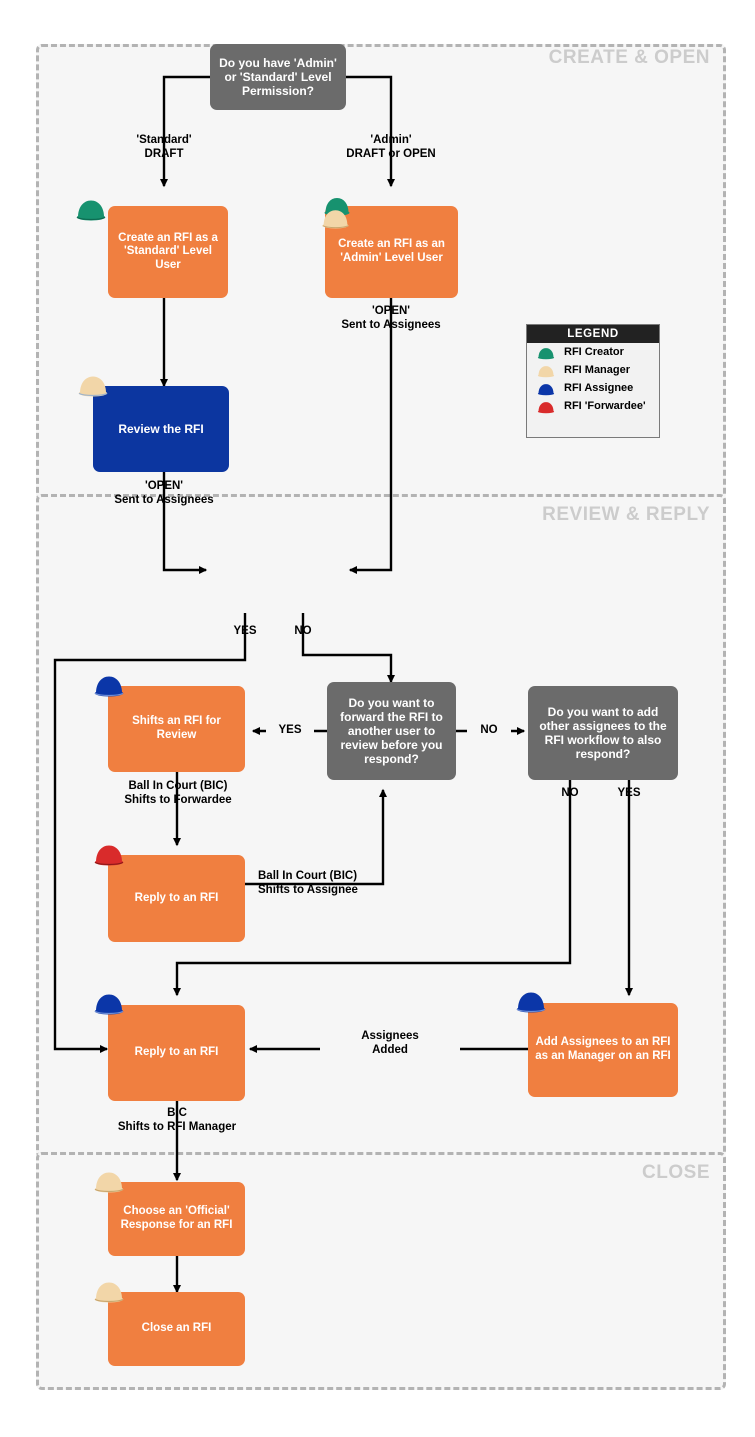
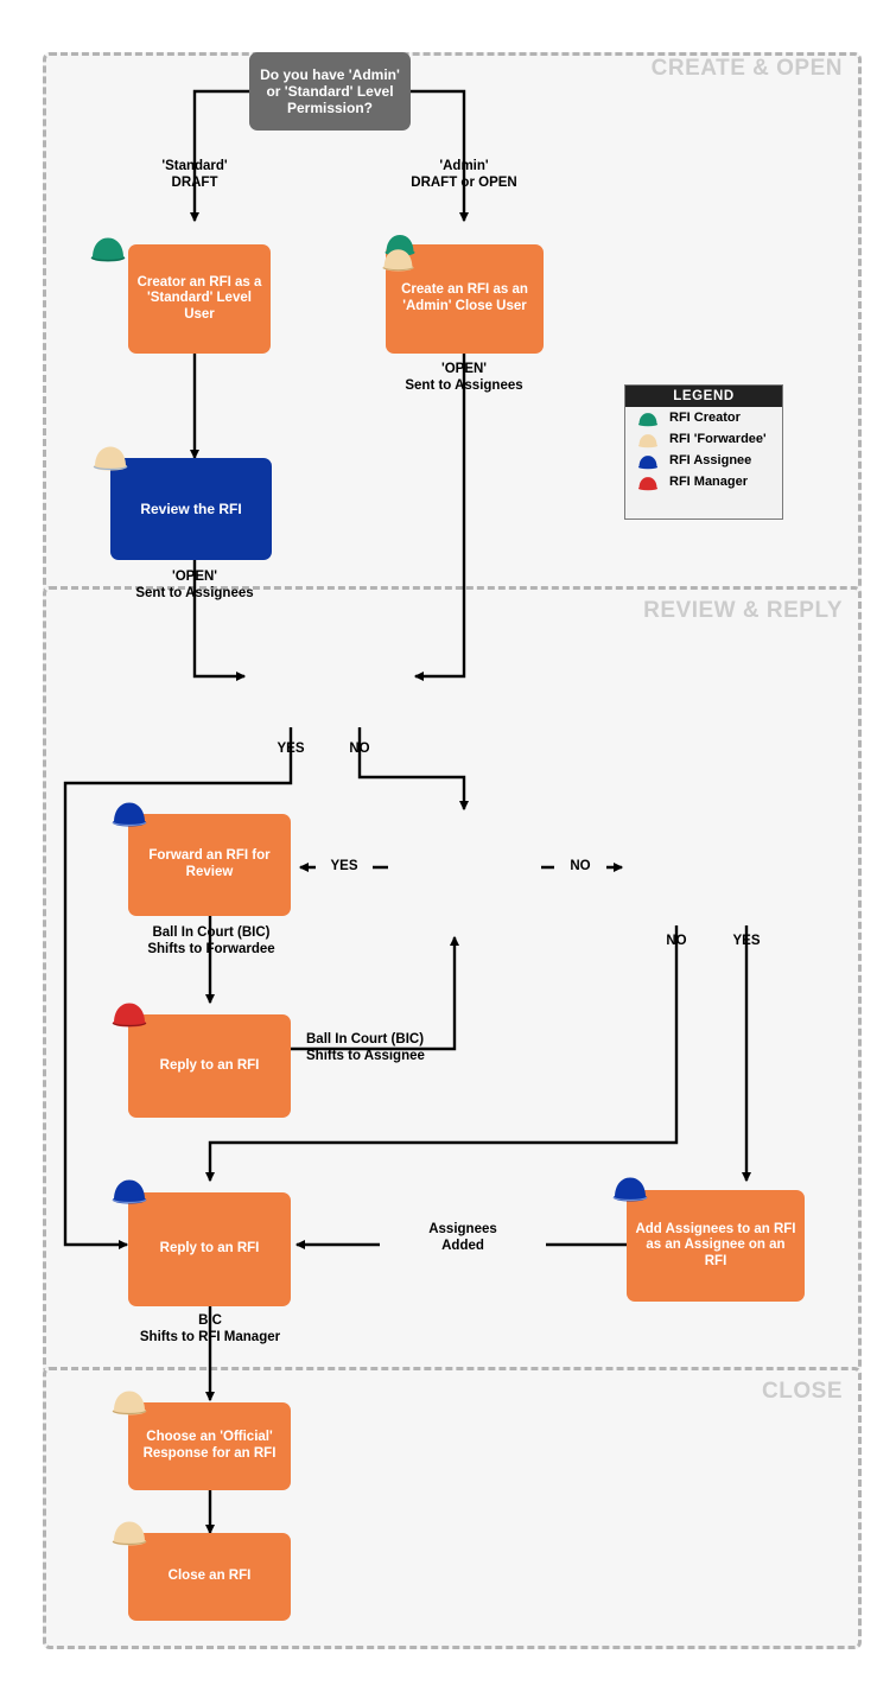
  CREATE & OPEN
  REVIEW & REPLY
  CLOSE
  Do you have 'Admin' or 'Standard' Level Permission?
- Create an RFI as a 'Standard' Level User
+ Creator an RFI as a 'Standard' Level User
- Create an RFI as an 'Admin' Level User
+ Create an RFI as an 'Admin' Close User
  Review the RFI
- Shifts an RFI for Review
+ Forward an RFI for Review
- Do you want to forward the RFI to another user to review before you respond?
- Do you want to add other assignees to the RFI workflow to also respond?
  Reply to an RFI
  Reply to an RFI
- Add Assignees to an RFI as an Manager on an RFI
+ Add Assignees to an RFI as an Assignee on an RFI
  Choose an 'Official' Response for an RFI
  Close an RFI
  'Standard'
  DRAFT
  'Admin'
  DRAFT or OPEN
  'OPEN'
  Sent to Assignees
  'OPEN'
  Sent to Assignees
  YES
  NO
  YES
  NO
  NO
  YES
  Ball In Court (BIC)
  Shifts to Forwardee
  Ball In Court (BIC)
  Shifts to Assignee
  Assignees
  Added
  BIC
  Shifts to RFI Manager
  LEGEND
  RFI Creator
- RFI Manager
+ RFI 'Forwardee'
  RFI Assignee
- RFI 'Forwardee'
+ RFI Manager
